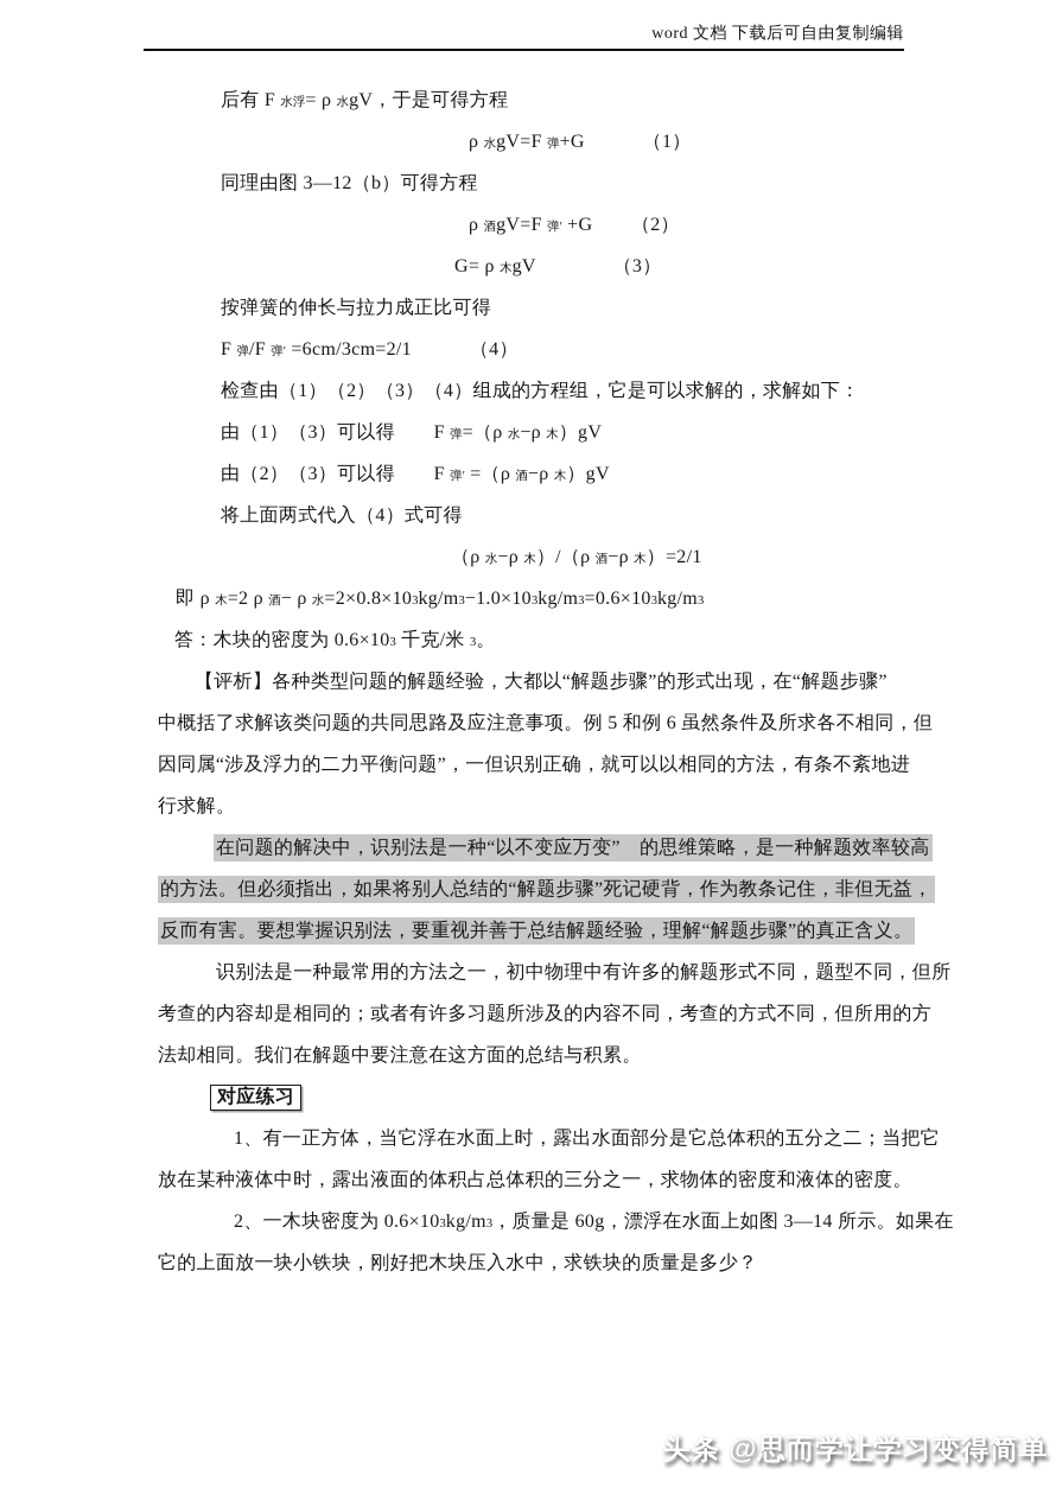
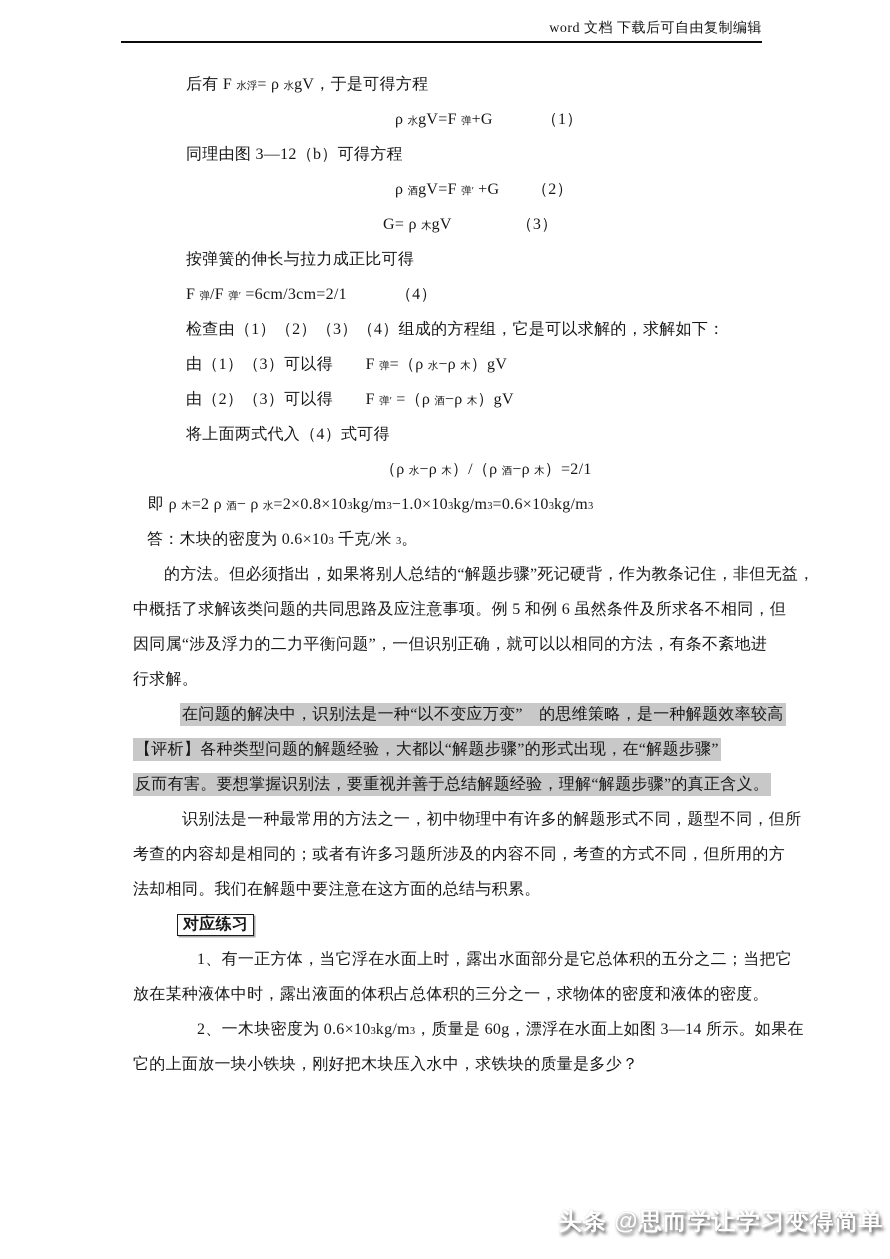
  word 文档 下载后可自由复制编辑
  后有 F 水浮= ρ 水gV，于是可得方程
  ρ 水gV=F 弹+G （1）
  同理由图 3—12（b）可得方程
  ρ 酒gV=F 弹′ +G （2）
  G= ρ 木gV （3）
  按弹簧的伸长与拉力成正比可得
  F 弹/F 弹′ =6cm/3cm=2/1 （4）
  检查由（1）（2）（3）（4）组成的方程组，它是可以求解的，求解如下：
  由（1）（3）可以得 F 弹=（ρ 水−ρ 木）gV
  由（2）（3）可以得 F 弹′ =（ρ 酒−ρ 木）gV
  将上面两式代入（4）式可得
  （ρ 水−ρ 木）/（ρ 酒−ρ 木）=2/1
  即 ρ 木=2 ρ 酒− ρ 水=2×0.8×103kg/m3−1.0×103kg/m3=0.6×103kg/m3
  答：木块的密度为 0.6×103 千克/米 3。
- 【评析】各种类型问题的解题经验，大都以“解题步骤”的形式出现，在“解题步骤”
+ 的方法。但必须指出，如果将别人总结的“解题步骤”死记硬背，作为教条记住，非但无益，
  中概括了求解该类问题的共同思路及应注意事项。例 5 和例 6 虽然条件及所求各不相同，但
  因同属“涉及浮力的二力平衡问题”，一但识别正确，就可以以相同的方法，有条不紊地进
  行求解。
  在问题的解决中，识别法是一种“以不变应万变” 的思维策略，是一种解题效率较高
- 的方法。但必须指出，如果将别人总结的“解题步骤”死记硬背，作为教条记住，非但无益，
+ 【评析】各种类型问题的解题经验，大都以“解题步骤”的形式出现，在“解题步骤”
  反而有害。要想掌握识别法，要重视并善于总结解题经验，理解“解题步骤”的真正含义。
  识别法是一种最常用的方法之一，初中物理中有许多的解题形式不同，题型不同，但所
  考查的内容却是相同的；或者有许多习题所涉及的内容不同，考查的方式不同，但所用的方
  法却相同。我们在解题中要注意在这方面的总结与积累。
  对应练习
  1、有一正方体，当它浮在水面上时，露出水面部分是它总体积的五分之二；当把它
  放在某种液体中时，露出液面的体积占总体积的三分之一，求物体的密度和液体的密度。
  2、一木块密度为 0.6×103kg/m3，质量是 60g，漂浮在水面上如图 3—14 所示。如果在
  它的上面放一块小铁块，刚好把木块压入水中，求铁块的质量是多少？
  头条 @思而学让学习变得简单
